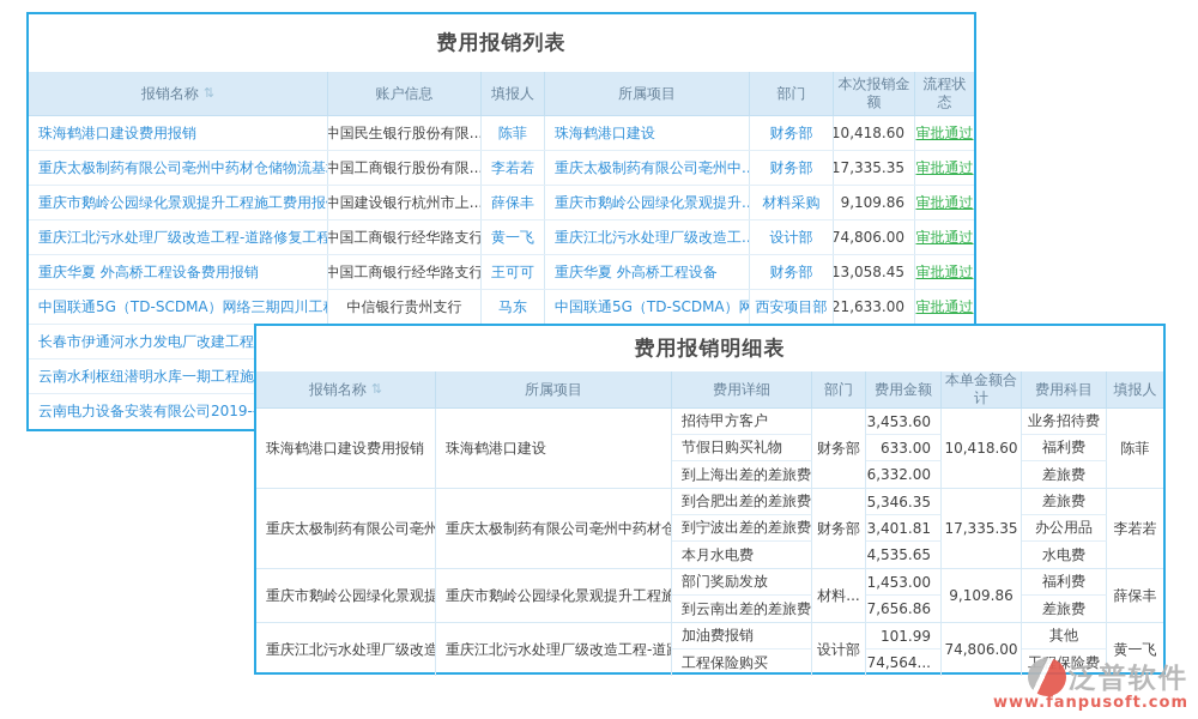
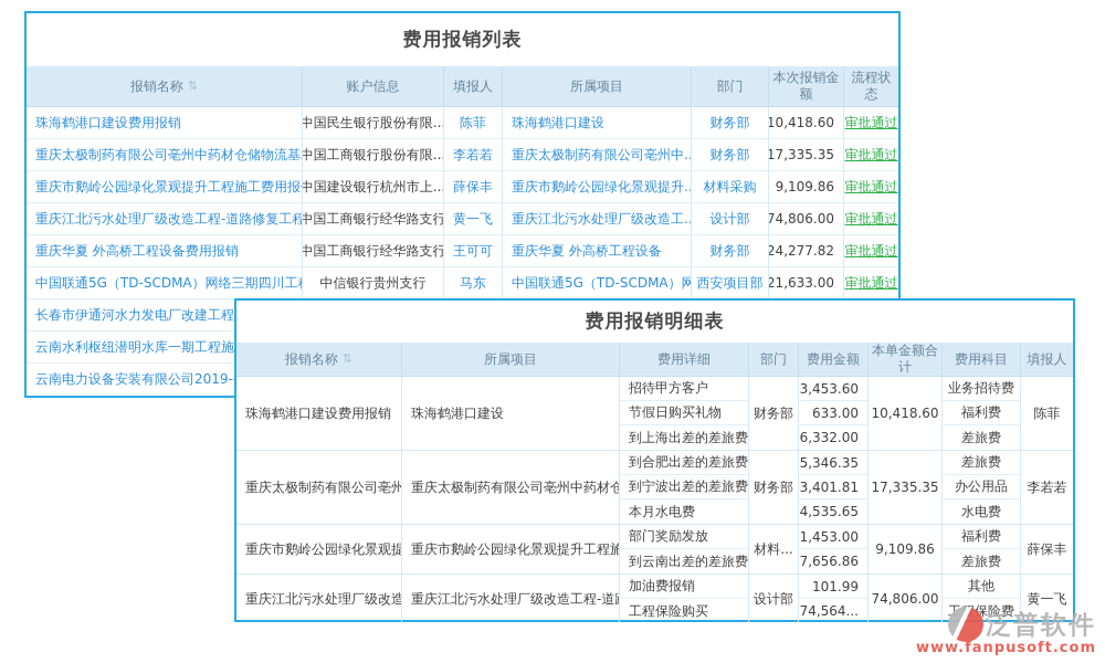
  费用报销列表
  报销名称
  ⇅
  账户信息
  填报人
  所属项目
  部门
  本次报销金额
  流程状态
  珠海鹤港口建设费用报销
  中国民生银行股份有限...
  陈菲
  珠海鹤港口建设
  财务部
  10,418.60
  审批通过
  重庆太极制药有限公司亳州中药材仓储物流基
  中国工商银行股份有限...
  李若若
  重庆太极制药有限公司亳州中..
  财务部
  17,335.35
  审批通过
  重庆市鹅岭公园绿化景观提升工程施工费用报
  中国建设银行杭州市上...
  薛保丰
  重庆市鹅岭公园绿化景观提升..
  材料采购
  9,109.86
  审批通过
  重庆江北污水处理厂级改造工程-道路修复工程
  中国工商银行经华路支行
  黄一飞
  重庆江北污水处理厂级改造工..
  设计部
  74,806.00
  审批通过
  重庆华夏 外高桥工程设备费用报销
  中国工商银行经华路支行
  王可可
  重庆华夏 外高桥工程设备
  财务部
- 13,058.45
+ 24,277.82
  审批通过
  中国联通5G（TD-SCDMA）网络三期四川工
  中信银行贵州支行
  马东
  中国联通5G（TD-SCDMA）网
  西安项目部
  21,633.00
  审批通过
  长春市伊通河水力发电厂改建工程
  费用报销明细表
  报销名称
  ⇅
  所属项目
  费用详细
  部门
  费用金额
  本单金额合计
  费用科目
  填报人
  珠海鹤港口建设费用报销
  珠海鹤港口建设
  招待甲方客户
  节假日购买礼物
  到上海出差的差旅费
  财务部
  3,453.60
  633.00
  6,332.00
  10,418.60
  业务招待费
  福利费
  差旅费
  陈菲
  重庆太极制药有限公司亳州
  重庆太极制药有限公司亳州中药材仓
  到合肥出差的差旅费
  到宁波出差的差旅费
  本月水电费
  财务部
  5,346.35
  3,401.81
  4,535.65
  17,335.35
  差旅费
  办公用品
  水电费
  李若若
  重庆市鹅岭公园绿化景观提
  重庆市鹅岭公园绿化景观提升工程施
  部门奖励发放
  到云南出差的差旅费
  材料...
  1,453.00
  7,656.86
  9,109.86
  福利费
  差旅费
  薛保丰
  重庆江北污水处理厂级改造
  重庆江北污水处理厂级改造工程-道
  加油费报销
  工程保险购买
  设计部
  101.99
  74,564...
  74,806.00
  其他
  黄一飞
  泛普软件
  www.fanpusoft.com
